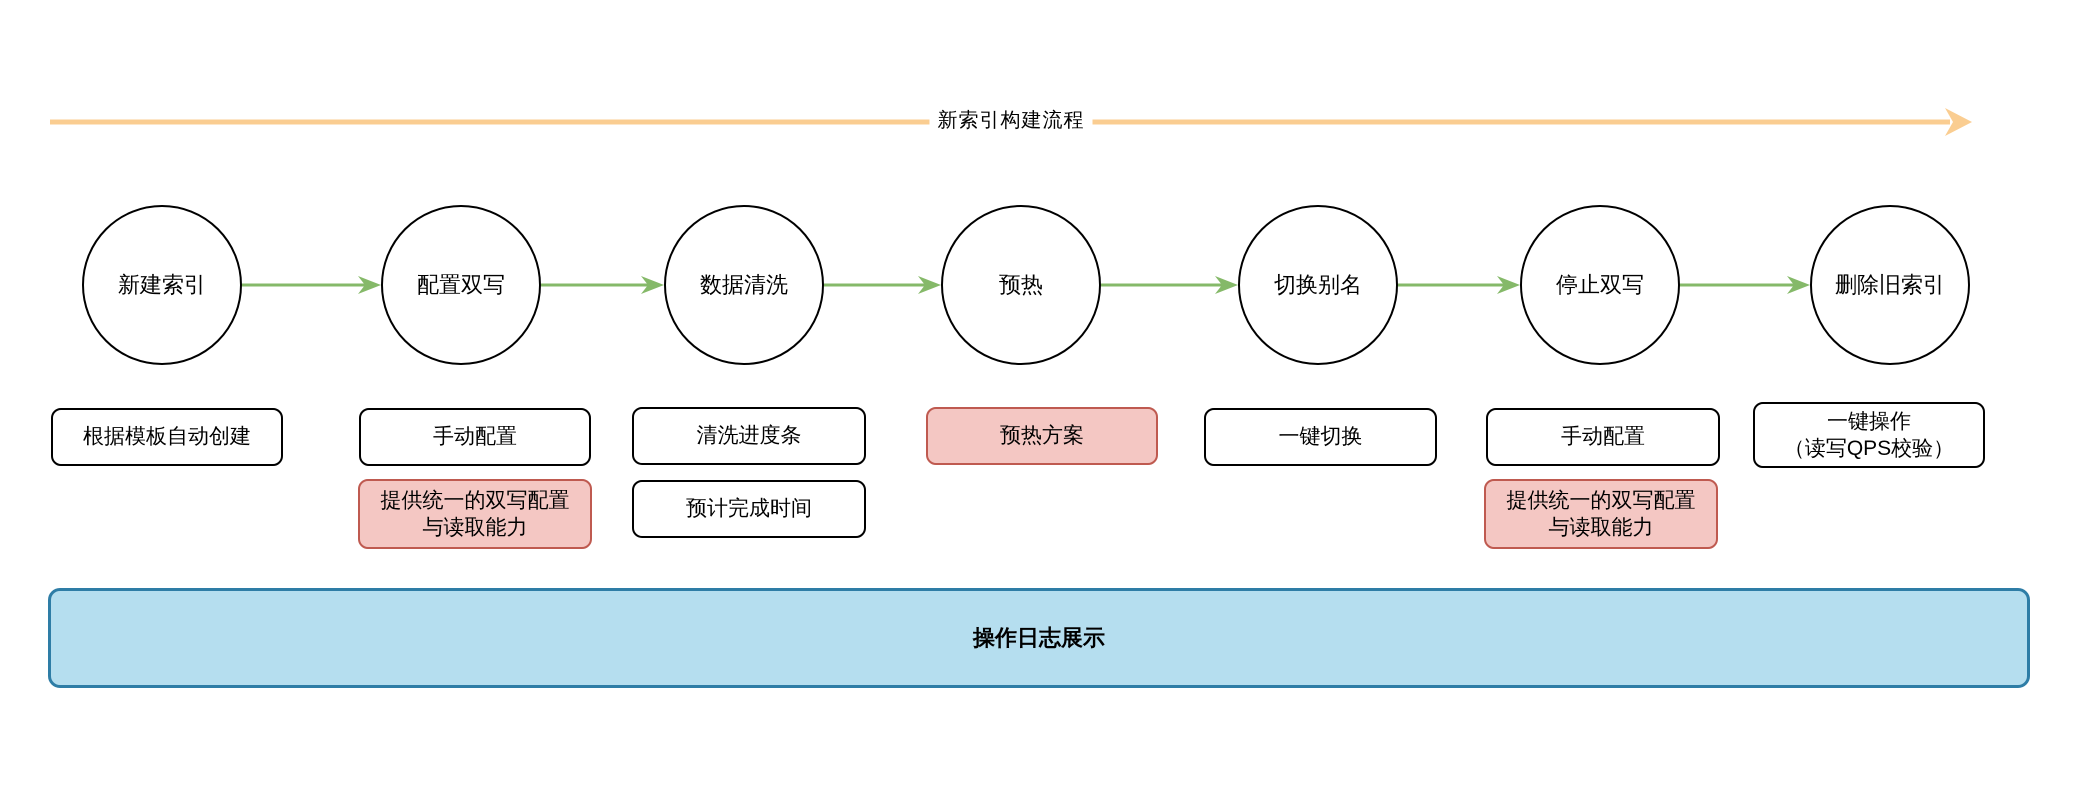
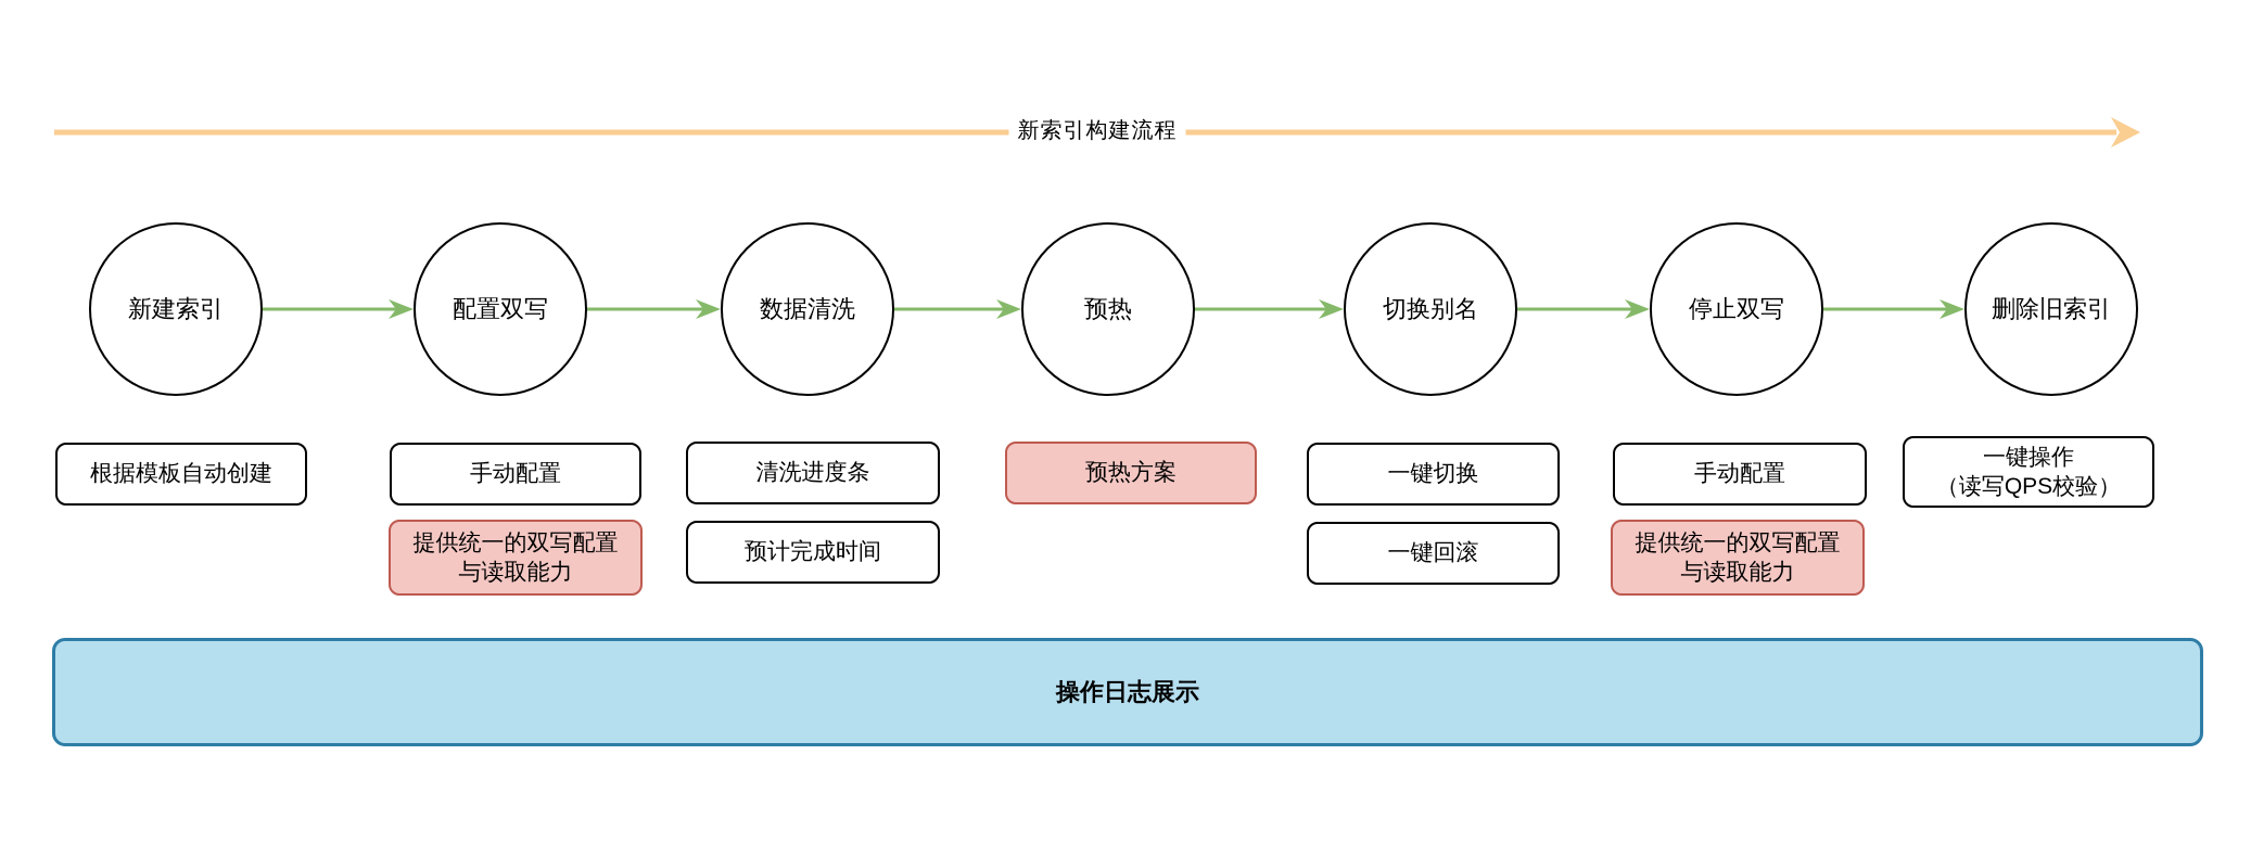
  新索引构建流程
  新建索引
  配置双写
  数据清洗
  预热
  切换别名
  停止双写
  删除旧索引
  根据模板自动创建
  手动配置
  提供统一的双写配置
  与读取能力
  清洗进度条
  预计完成时间
  预热方案
  一键切换
+ 一键回滚
  手动配置
  提供统一的双写配置
  与读取能力
  一键操作
  （读写QPS校验）
  操作日志展示
